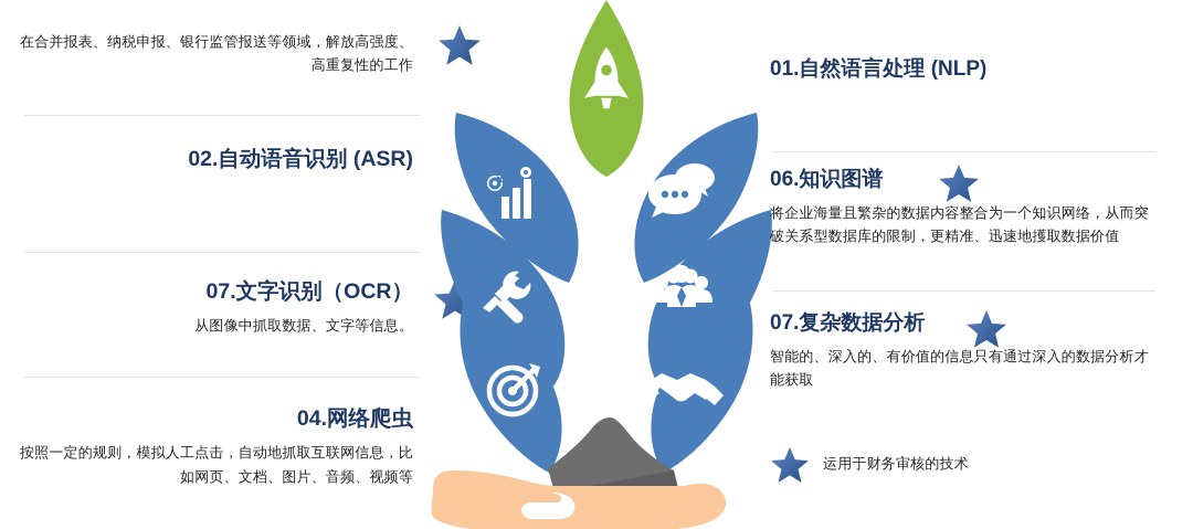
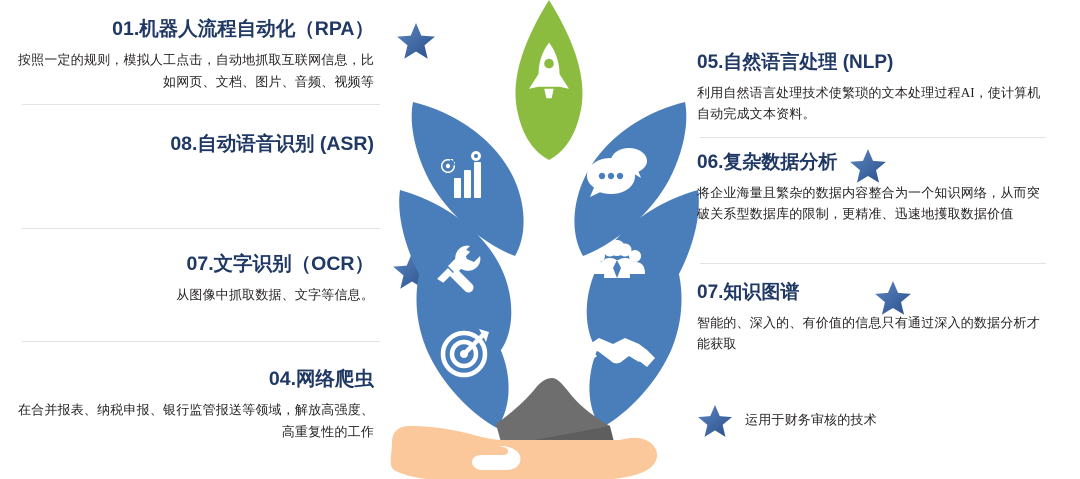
+ 01.机器人流程自动化（RPA）
- 在合并报表、纳税申报、银行监管报送等领域，解放高强度、高重复性的工作
+ 按照一定的规则，模拟人工点击，自动地抓取互联网信息，比如网页、文档、图片、音频、视频等
- 02.自动语音识别 (ASR)
+ 08.自动语音识别 (ASR)
  07.文字识别（OCR）
  从图像中抓取数据、文字等信息。
  04.网络爬虫
- 按照一定的规则，模拟人工点击，自动地抓取互联网信息，比如网页、文档、图片、音频、视频等
+ 在合并报表、纳税申报、银行监管报送等领域，解放高强度、高重复性的工作
- 01.自然语言处理 (NLP)
+ 05.自然语言处理 (NLP)
+ 利用自然语言处理技术使繁琐的文本处理过程AI，使计算机自动完成文本资料。
- 06.知识图谱
+ 06.复杂数据分析
  将企业海量且繁杂的数据内容整合为一个知识网络，从而突破关系型数据库的限制，更精准、迅速地擭取数据价值
- 07.复杂数据分析
+ 07.知识图谱
  智能的、深入的、有价值的信息只有通过深入的数据分析才能获取
  运用于财务审核的技术
